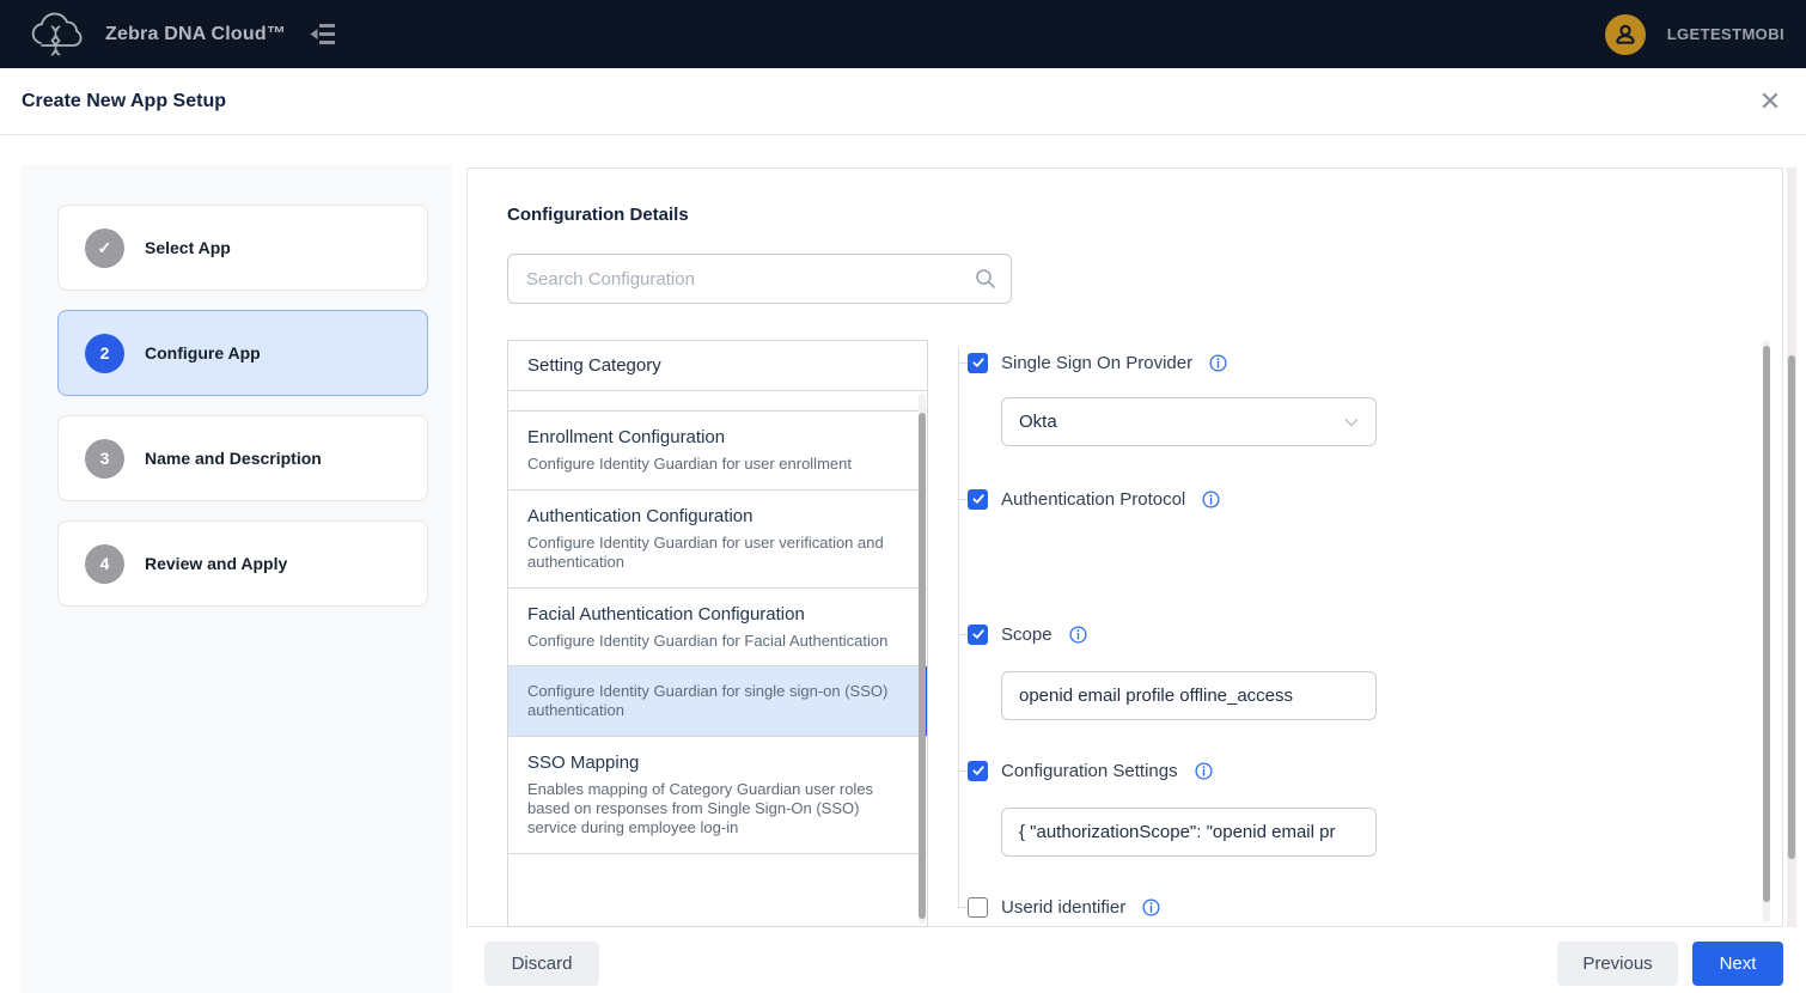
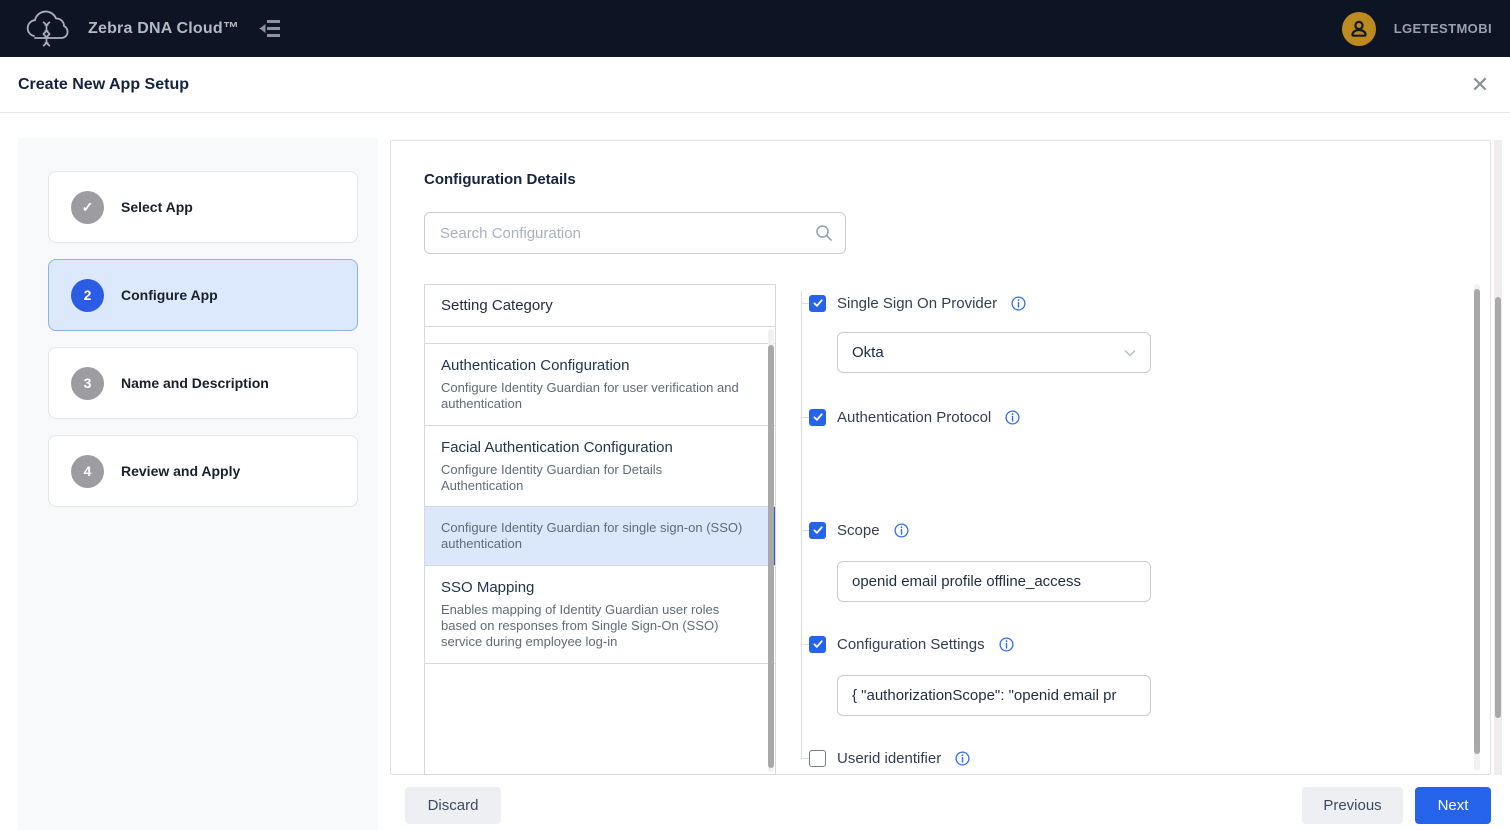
  Zebra DNA Cloud™
  LGETESTMOBI
  Create New App Setup
  ✕
  ✓
  Select App
  2
  Configure App
  3
  Name and Description
  4
  Review and Apply
  Configuration Details
  Search Configuration
  Setting Category
- Enrollment Configuration
- Configure Identity Guardian for user enrollment
  Authentication Configuration
  Configure Identity Guardian for user verification and authentication
  Facial Authentication Configuration
- Configure Identity Guardian for Facial Authentication
+ Configure Identity Guardian for Details Authentication
  Configure Identity Guardian for single sign-on (SSO) authentication
  SSO Mapping
- Enables mapping of Category Guardian user roles based on responses from Single Sign-On (SSO) service during employee log-in
+ Enables mapping of Identity Guardian user roles based on responses from Single Sign-On (SSO) service during employee log-in
  Single Sign On Provider
  Okta
  Authentication Protocol
  Scope
  openid email profile offline_access
  Configuration Settings
  { "authorizationScope": "openid email pr
  Userid identifier
  Discard
  Previous
  Next
